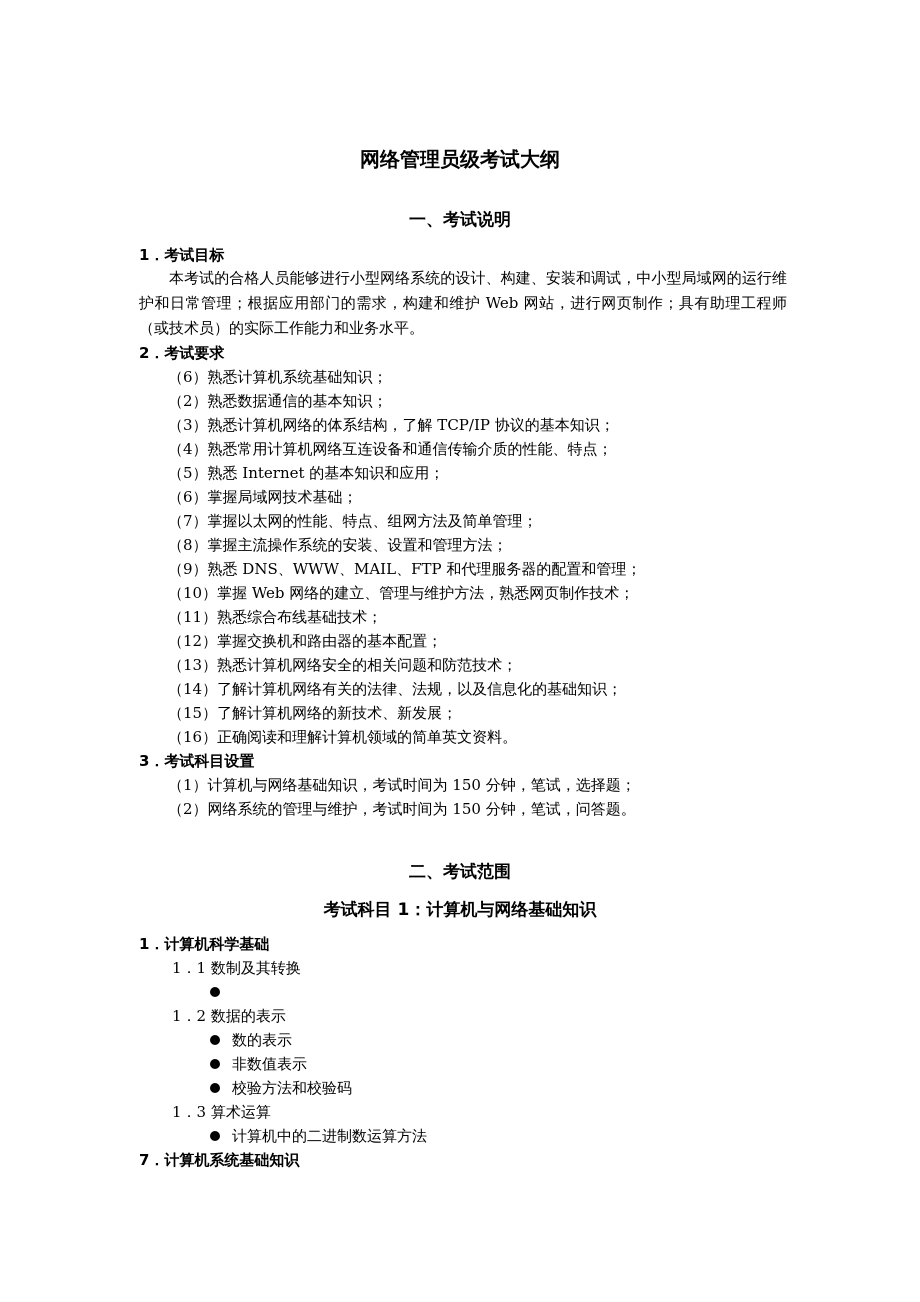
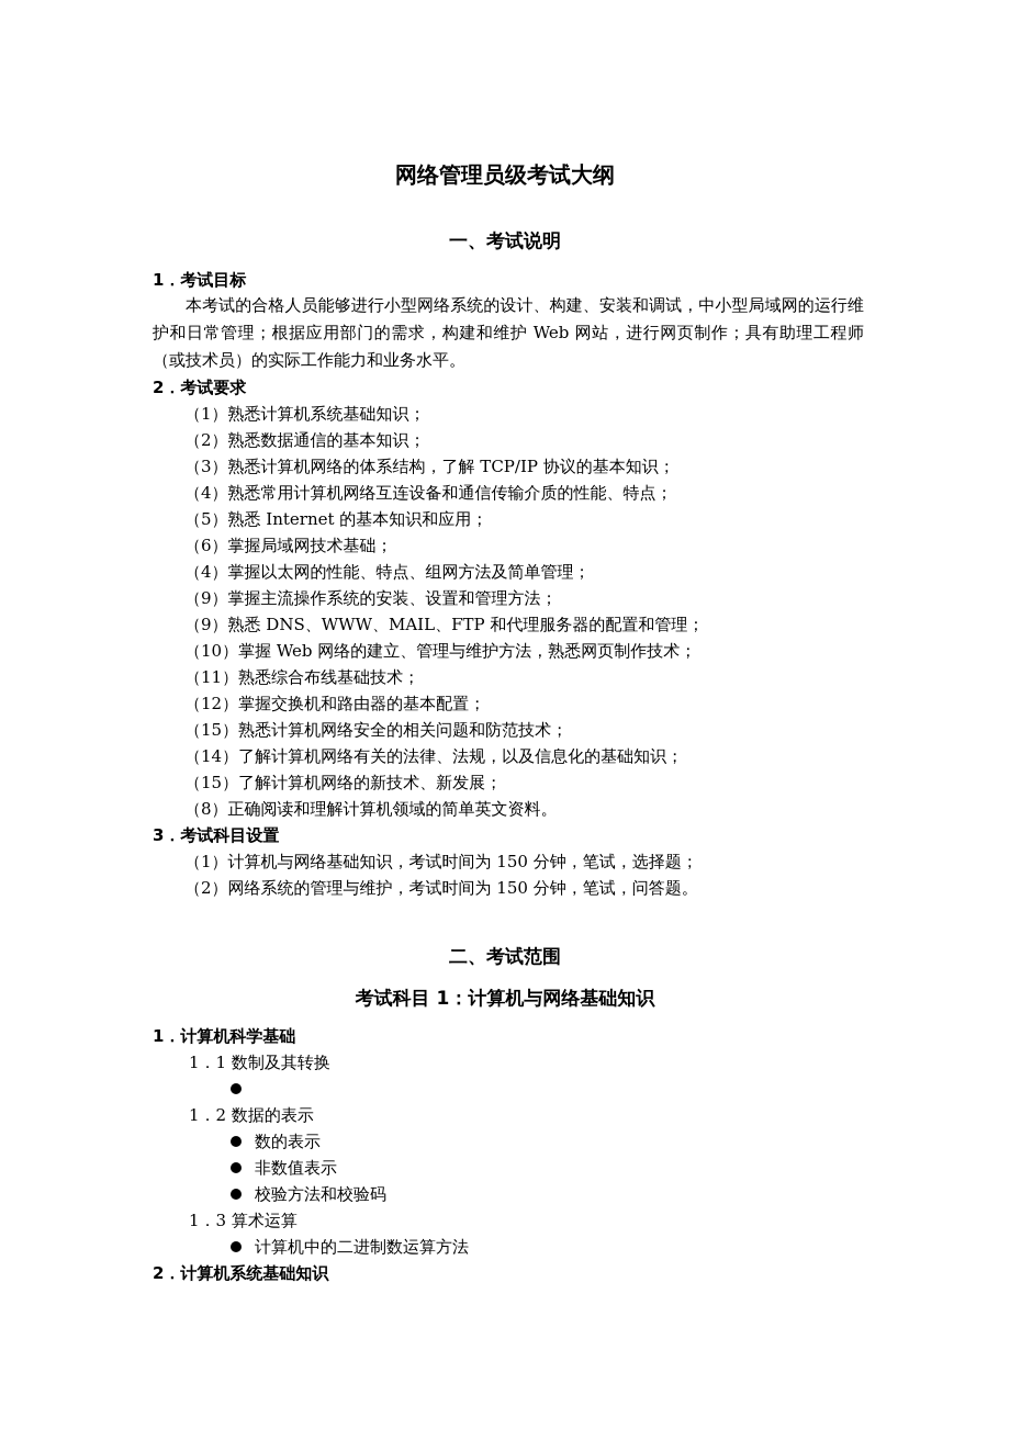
  网络管理员级考试大纲
  一、考试说明
  1．考试目标
  本考试的合格人员能够进行小型网络系统的设计、构建、安装和调试，中小型局域网的运行维护和日常管理；根据应用部门的需求，构建和维护 Web 网站，进行网页制作；具有助理工程师（或技术员）的实际工作能力和业务水平。
  2．考试要求
- （6）熟悉计算机系统基础知识；
+ （1）熟悉计算机系统基础知识；
  （2）熟悉数据通信的基本知识；
  （3）熟悉计算机网络的体系结构，了解 TCP/IP 协议的基本知识；
  （4）熟悉常用计算机网络互连设备和通信传输介质的性能、特点；
  （5）熟悉 Internet 的基本知识和应用；
  （6）掌握局域网技术基础；
- （7）掌握以太网的性能、特点、组网方法及简单管理；
+ （4）掌握以太网的性能、特点、组网方法及简单管理；
- （8）掌握主流操作系统的安装、设置和管理方法；
+ （9）掌握主流操作系统的安装、设置和管理方法；
  （9）熟悉 DNS、WWW、MAIL、FTP 和代理服务器的配置和管理；
  （10）掌握 Web 网络的建立、管理与维护方法，熟悉网页制作技术；
  （11）熟悉综合布线基础技术；
  （12）掌握交换机和路由器的基本配置；
- （13）熟悉计算机网络安全的相关问题和防范技术；
+ （15）熟悉计算机网络安全的相关问题和防范技术；
  （14）了解计算机网络有关的法律、法规，以及信息化的基础知识；
  （15）了解计算机网络的新技术、新发展；
- （16）正确阅读和理解计算机领域的简单英文资料。
+ （8）正确阅读和理解计算机领域的简单英文资料。
  3．考试科目设置
  （1）计算机与网络基础知识，考试时间为 150 分钟，笔试，选择题；
  （2）网络系统的管理与维护，考试时间为 150 分钟，笔试，问答题。
  二、考试范围
  考试科目 1：计算机与网络基础知识
  1．计算机科学基础
  1．1 数制及其转换
  1．2 数据的表示
  数的表示
  非数值表示
  校验方法和校验码
  1．3 算术运算
  计算机中的二进制数运算方法
- 7．计算机系统基础知识
+ 2．计算机系统基础知识
